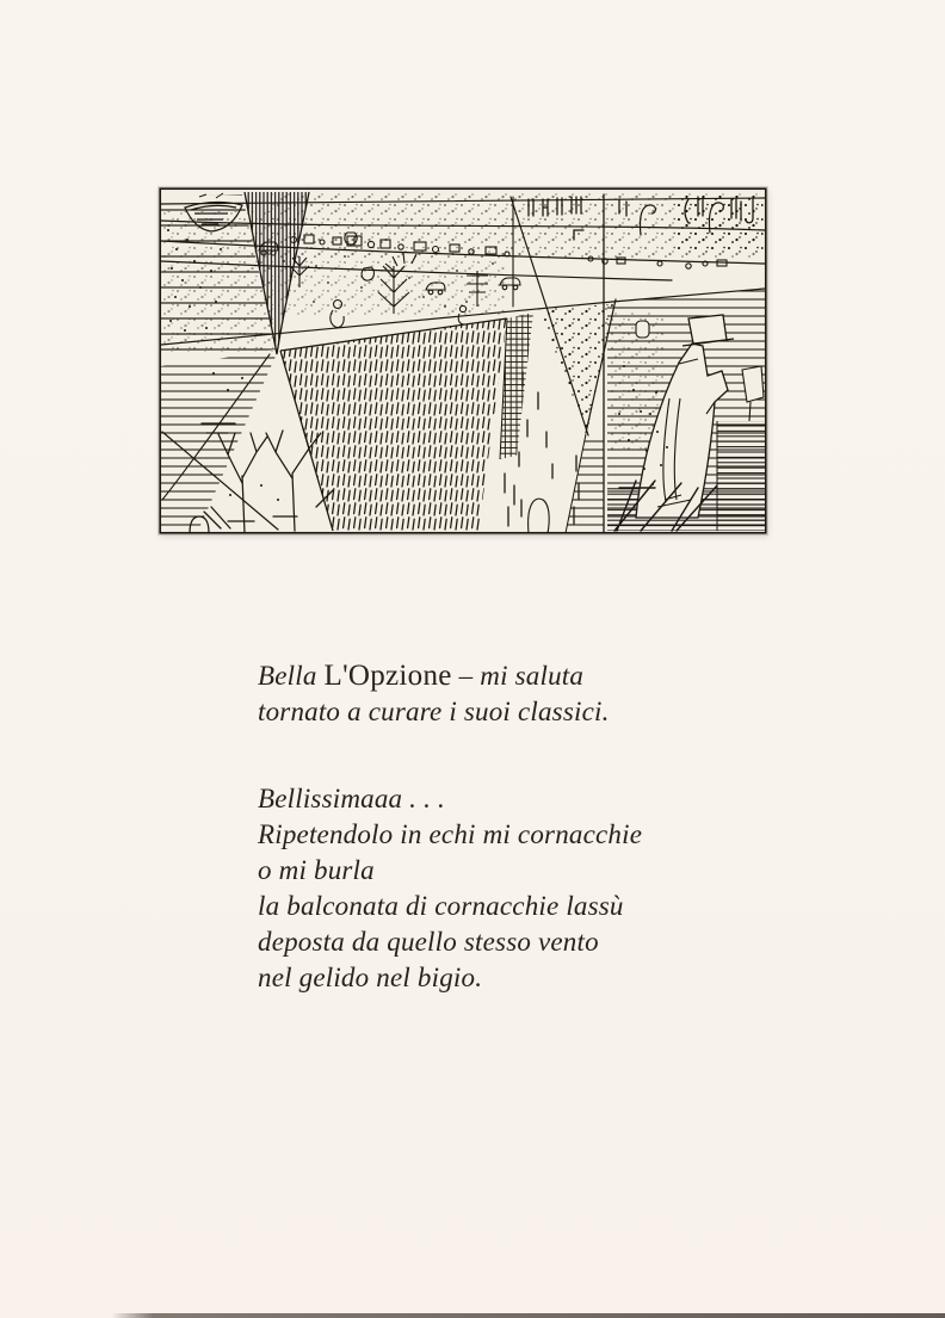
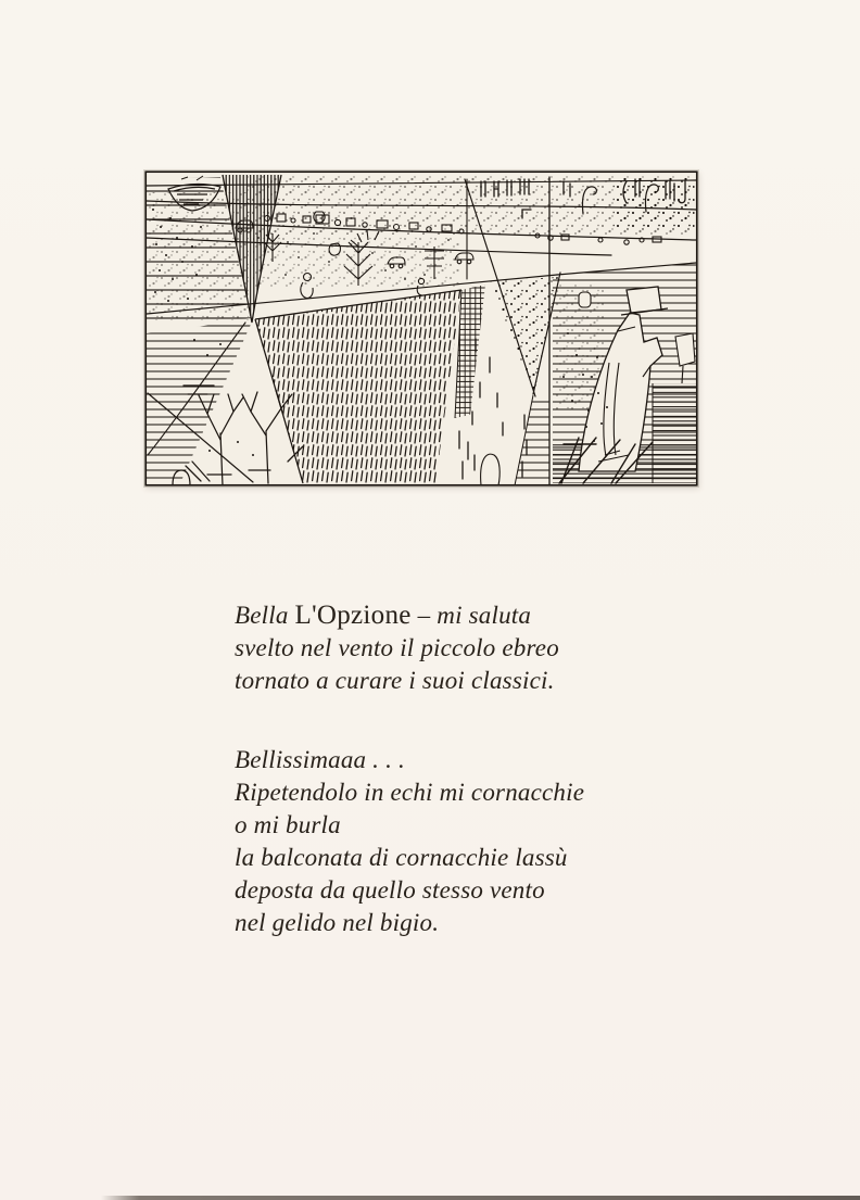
  Bella L'Opzione – mi saluta
+ svelto nel vento il piccolo ebreo
  tornato a curare i suoi classici.
  Bellissimaaa . . .
  Ripetendolo in echi mi cornacchie
  o mi burla
  la balconata di cornacchie lassù
  deposta da quello stesso vento
  nel gelido nel bigio.
